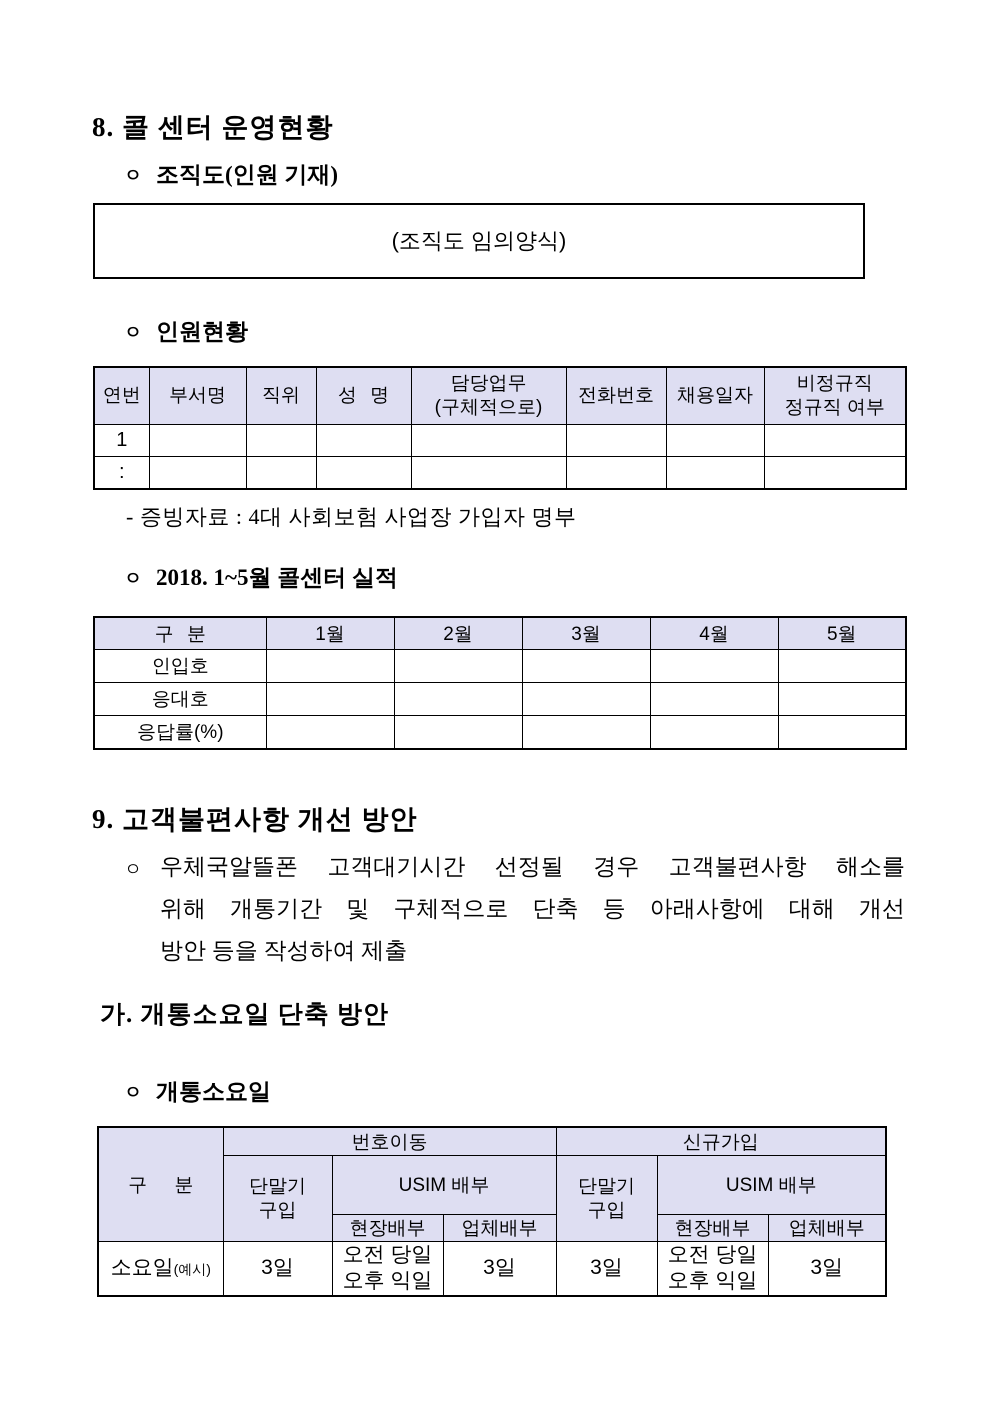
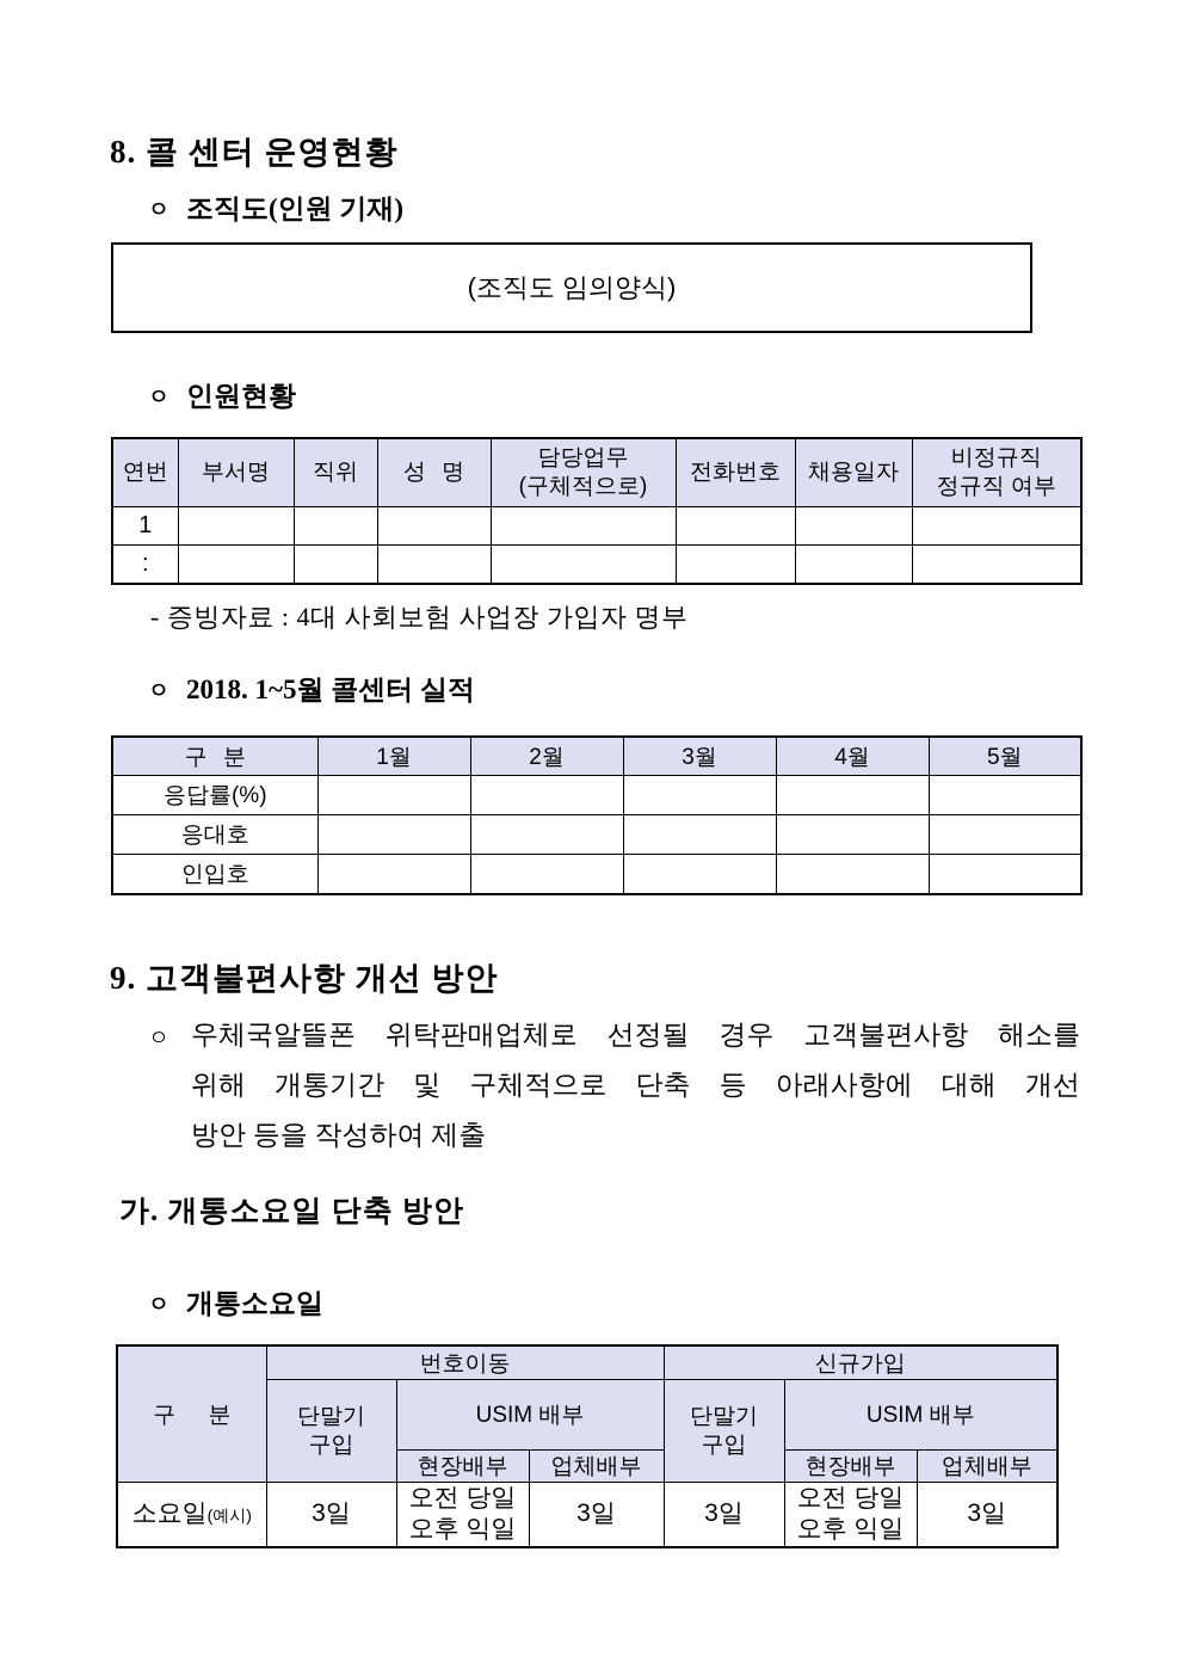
  8. 콜 센터 운영현황
  ㅇ 조직도(인원 기재)
  (조직도 임의양식)
  ㅇ 인원현황
  연번	부서명	직위	성 명	담당업무 (구체적으로)	전화번호	채용일자	비정규직 정규직 여부
  1
  :
  - 증빙자료 : 4대 사회보험 사업장 가입자 명부
  ㅇ 2018. 1~5월 콜센터 실적
  구 분	1월	2월	3월	4월	5월
- 인입호
+ 응답률(%)
  응대호
- 응답률(%)
+ 인입호
  9. 고객불편사항 개선 방안
  ㅇ
- 우체국알뜰폰 고객대기시간 선정될 경우 고객불편사항 해소를
+ 우체국알뜰폰 위탁판매업체로 선정될 경우 고객불편사항 해소를
  위해 개통기간 및 구체적으로 단축 등 아래사항에 대해 개선
  방안 등을 작성하여 제출
  가. 개통소요일 단축 방안
  ㅇ 개통소요일
  구 분	번호이동	신규가입
  단말기 구입	USIM 배부	단말기 구입	USIM 배부
  현장배부	업체배부	현장배부	업체배부
  소요일(예시)	3일	오전 당일 오후 익일	3일	3일	오전 당일 오후 익일	3일
